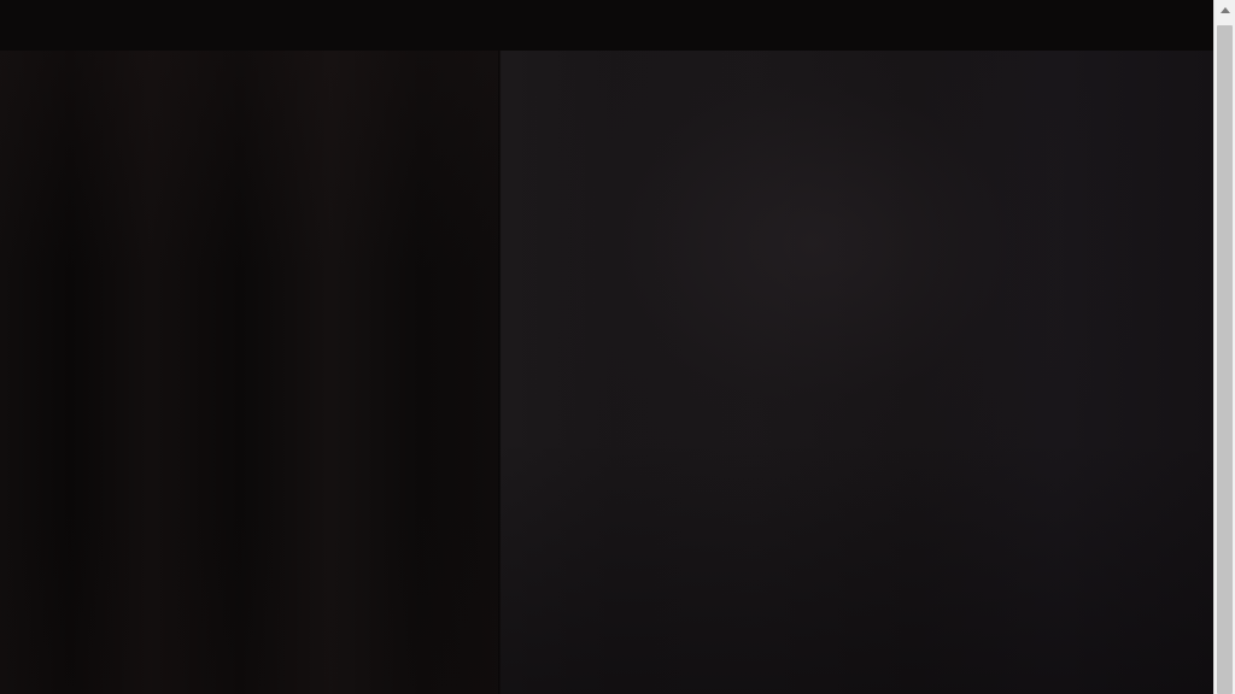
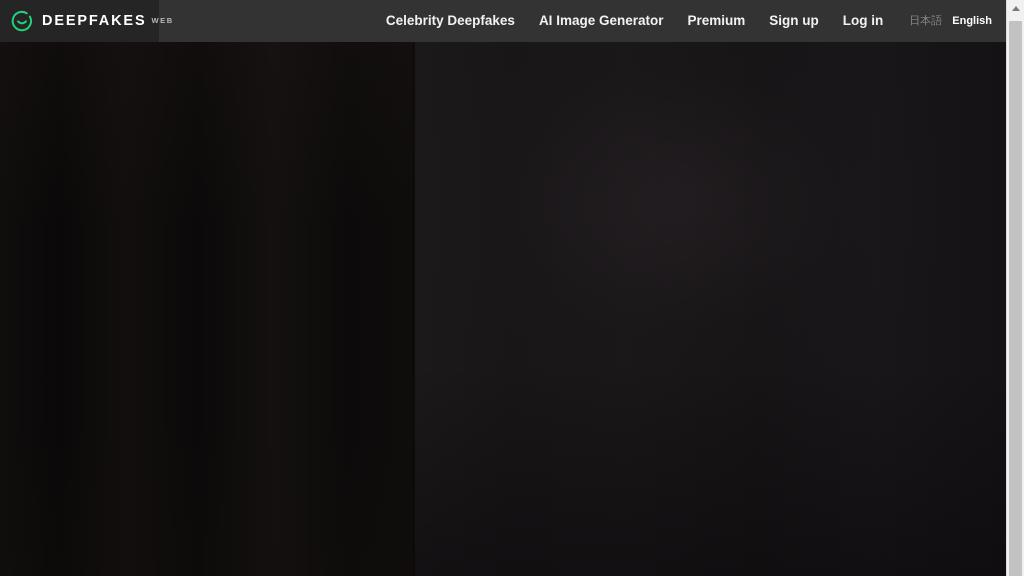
+ DEEPFAKES
+ WEB
+ Celebrity Deepfakes
+ AI Image Generator
+ Premium
+ Sign up
+ Log in
+ 日本語
+ English
